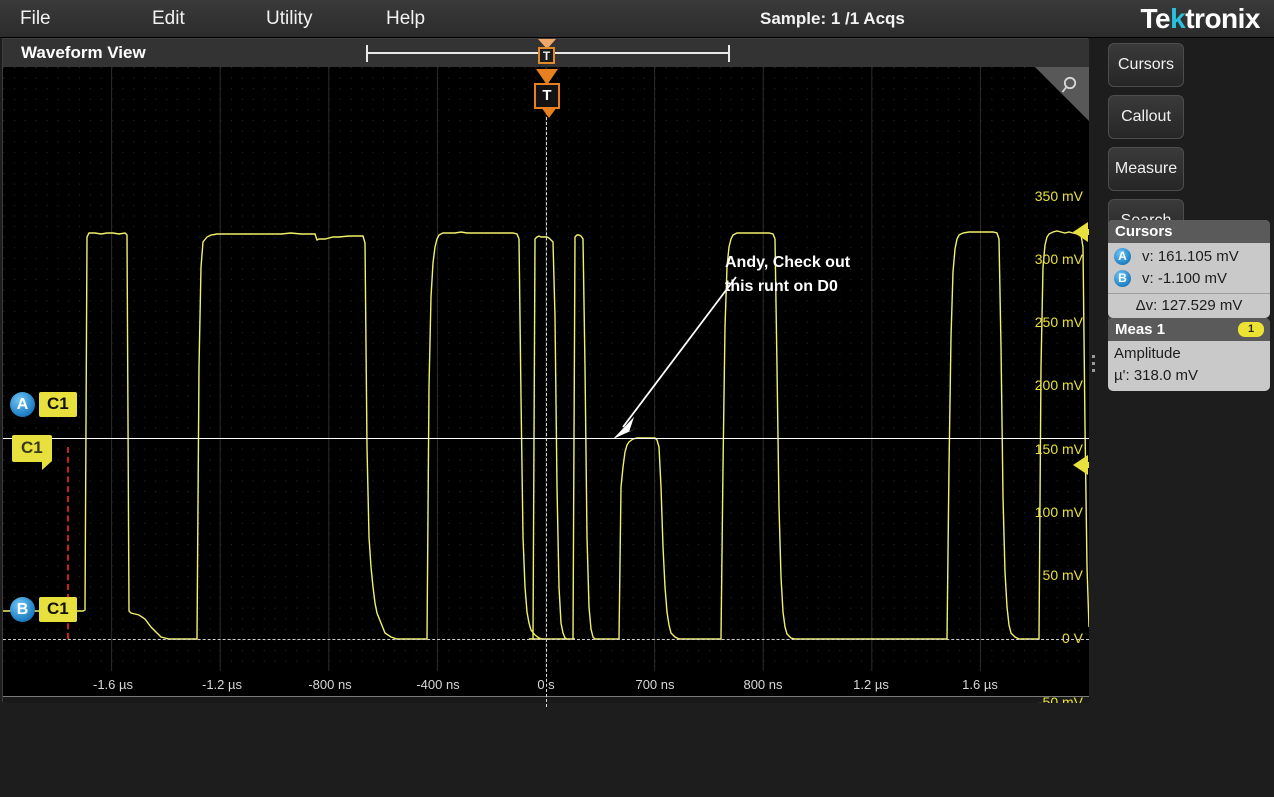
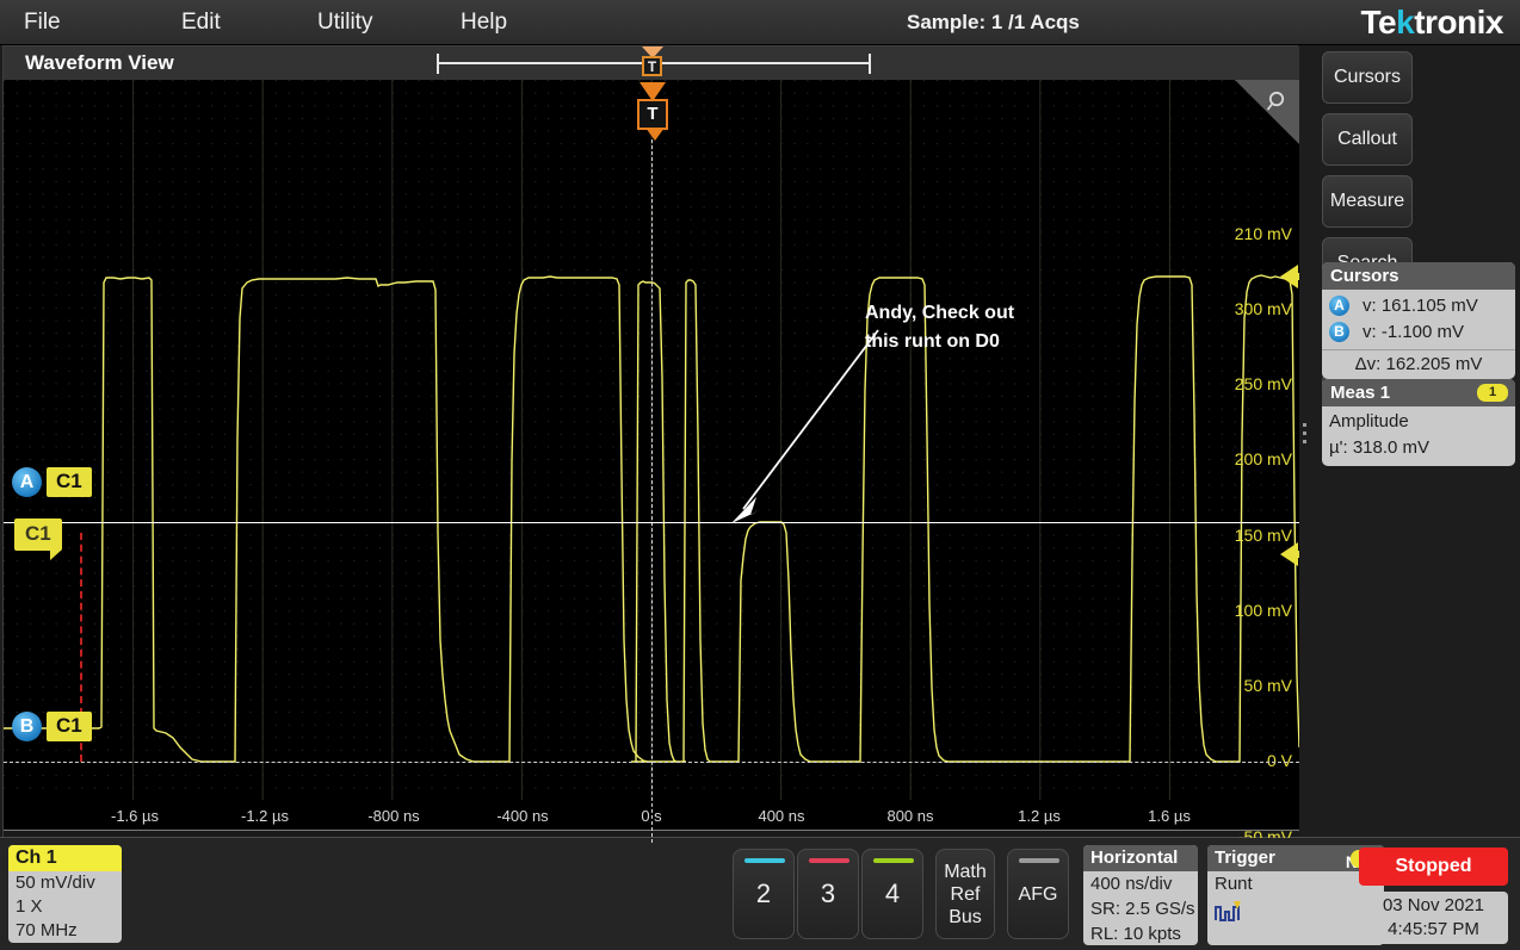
  File
  Edit
  Utility
  Help
  Sample: 1 /1 Acqs
  Tektronix
  Waveform View
  T
  Andy, Check out
  this runt on D0
- 350 mV
+ 210 mV
  300 mV
  250 mV
  200 mV
  150 mV
  100 mV
  50 mV
  0 V
  -50 mV
  A
  C1
  C1
  B
  C1
  -1.6 µs
  -1.2 µs
  -800 ns
  -400 ns
  0 s
- 700 ns
+ 400 ns
  800 ns
  1.2 µs
  1.6 µs
  T
  Cursors
  A
  v: 161.105 mV
  B
  v: -1.100 mV
- Δv: 127.529 mV
+ Δv: 162.205 mV
  Meas 1
  1
  Amplitude
  µ': 318.0 mV
+ Ch 1
+ 50 mV/div
+ 1 X
+ 70 MHz
+ 2
+ 3
+ 4
+ Math
+ Ref
+ Bus
+ AFG
+ Horizontal
+ 400 ns/div
+ SR: 2.5 GS/s
+ RL: 10 kpts
+ Trigger
+ Runt
+ Stopped
+ 03 Nov 2021
+ 4:45:57 PM
